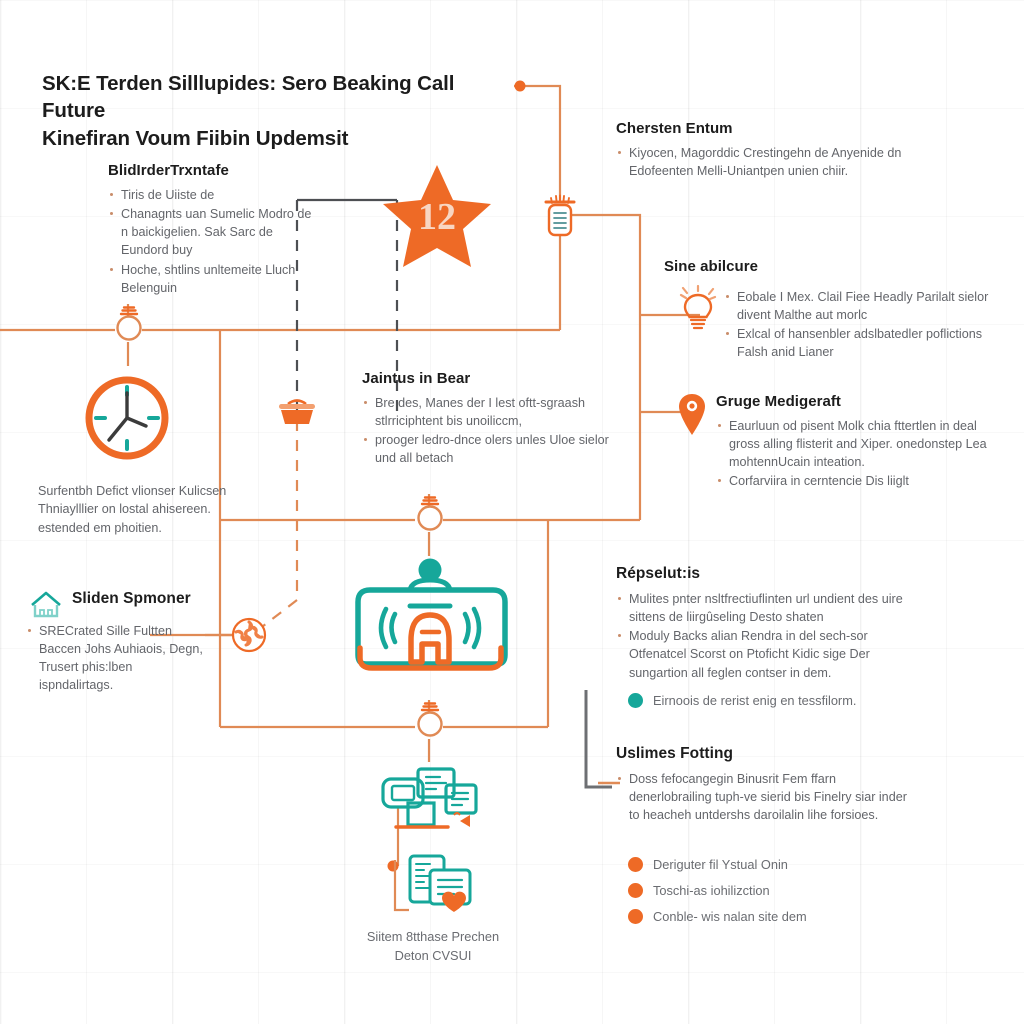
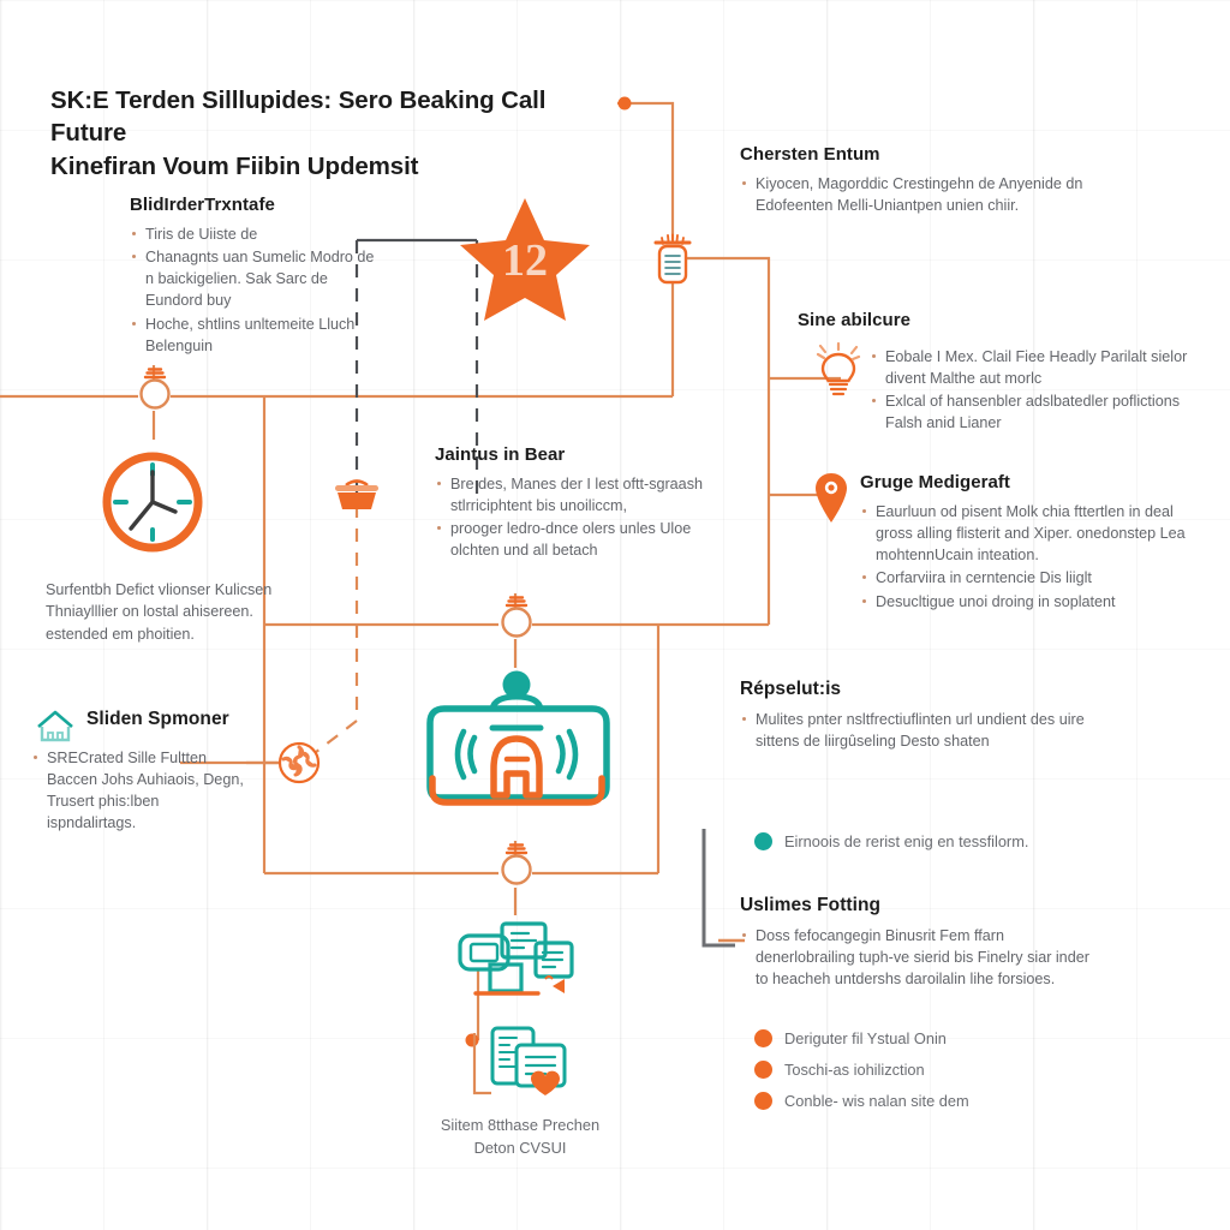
  12
  SK:E Terden Silllupides: Sero Beaking Call Future
  Kinefiran Voum Fiibin Updemsit
  BlidIrderTrxntafe
  Tiris de Uiiste de
  Chanagnts uan Sumelic Modro de n baickigelien. Sak Sarc de Eundord buy
  Hoche, shtlins unltemeite Lluch Belenguin
  Chersten Entum
  Kiyocen, Magorddic Crestingehn de Anyenide dn Edofeenten Melli-Uniantpen unien chiir.
  Sine abilcure
  Eobale I Mex. Clail Fiee Headly Parilalt sielor divent Malthe aut morlc
  Exlcal of hansenbler adslbatedler poflictions Falsh anid Lianer
  Gruge Medigeraft
  Eaurluun od pisent Molk chia fttertlen in deal gross alling flisterit and Xiper. onedonstep Lea mohtennUcain inteation.
  Corfarviira in cerntencie Dis liiglt
+ Desucltigue unoi droing in soplatent
  Jaintus in Bear
  Bre des, Manes der I lest oftt-sgraash stlrriciphtent bis unoiliccm,
- prooger ledro-dnce olers unles Uloe sielor und all betach
+ prooger ledro-dnce olers unles Uloe olchten und all betach
  Surfentbh Defict vlionser Kulicsen Thniaylllier on lostal ahisereen. estended em phoitien.
  Sliden Spmoner
  SRECrated Sille Fultten Baccen Johs Auhiaois, Degn, Trusert phis:lben ispndalirtags.
  Répselut:is
  Mulites pnter nsltfrectiuflinten url undient des uire sittens de liirgûseling Destо shaten
- Moduly Backs alian Rendra in del sech-sor Otfenatcel Scorst on Ptoficht Kidic sige Der sungartion all feglen contser in dem.
  Eirnoois de rerist enig en tessfilorm.
  Uslimes Fotting
  Doss fefocangegin Binusrit Fem ffarn denerlobrailing tuph-ve sierid bis Finelry siar inder to heacheh untdershs daroilalin lihe forsioes.
  Deriguter fil Ystual Onin
  Toschi-as iohilizction
  Conble- wis nalan site dem
  Siitem 8tthase Prechen
  Deton CVSUI
